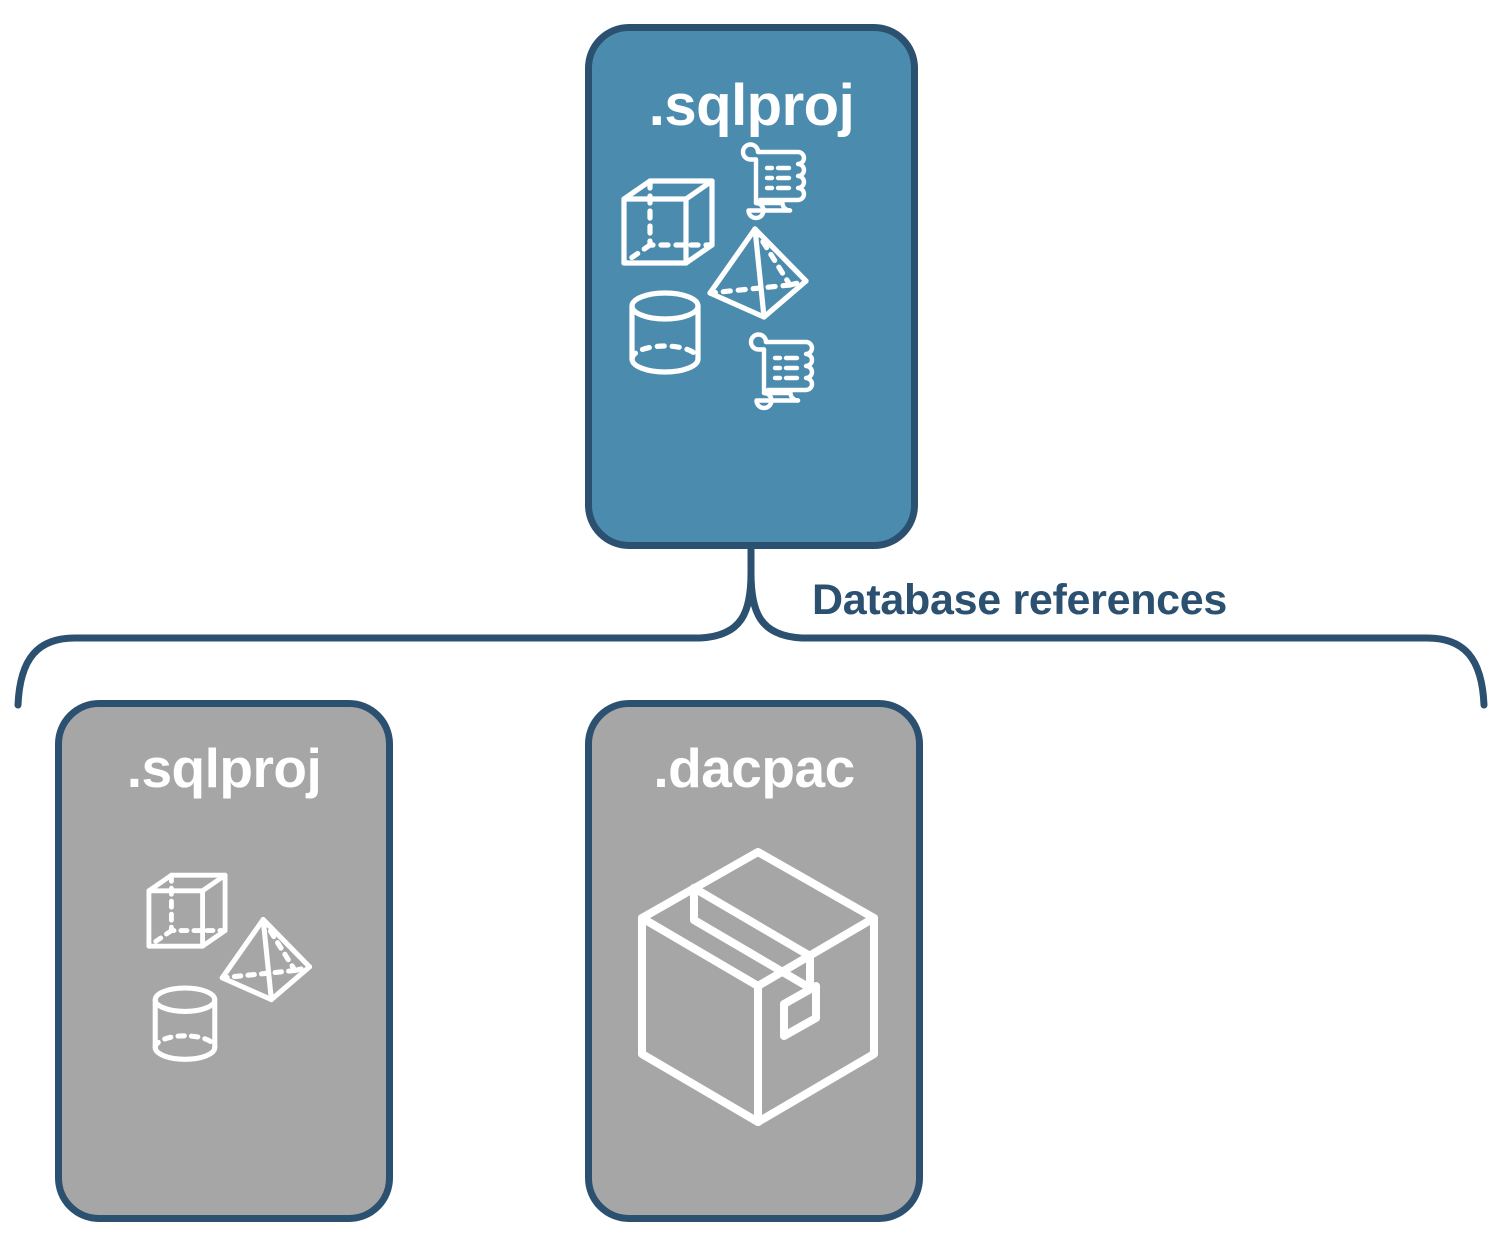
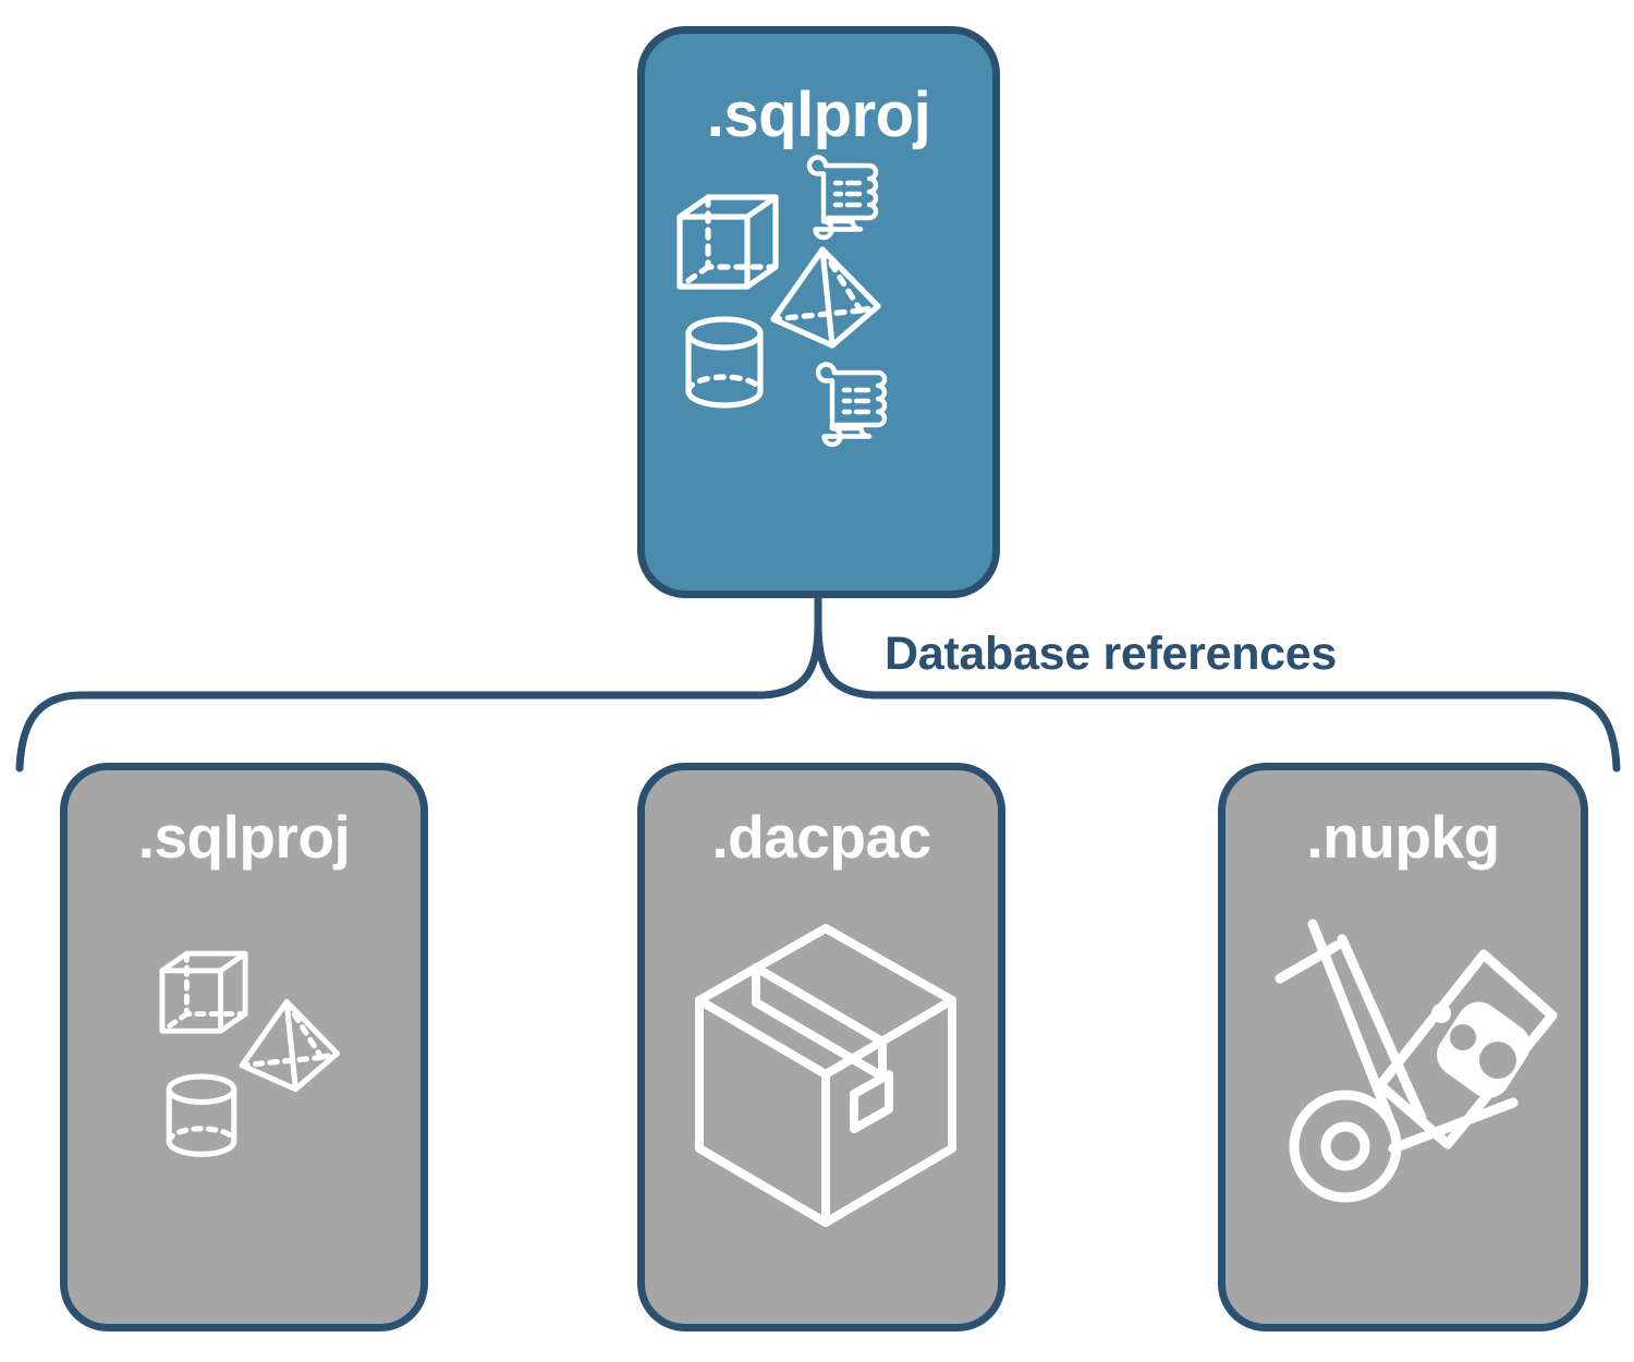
  Database references
  .sqlproj
  .sqlproj
  .dacpac
+ .nupkg
